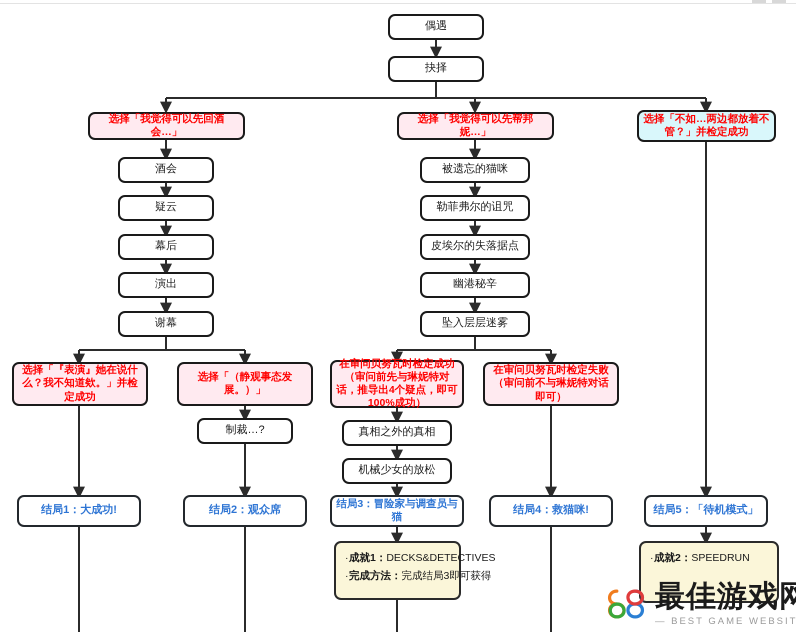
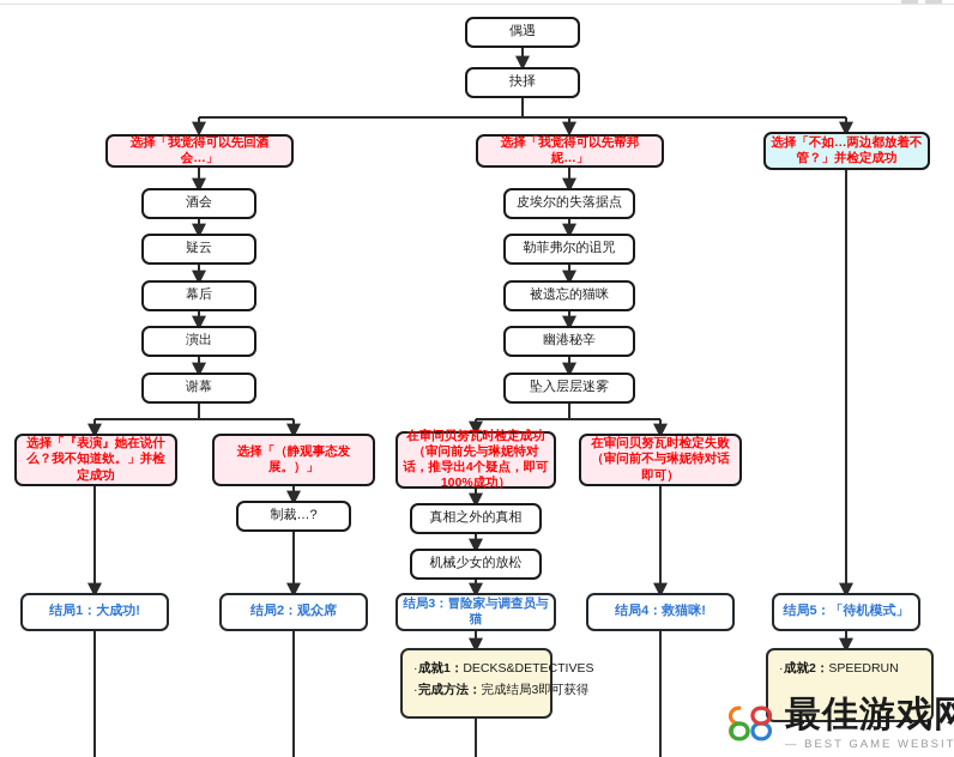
  偶遇
  抉择
  选择「我觉得可以先回酒会…」
  选择「我觉得可以先帮邦妮…」
  选择「不如…两边都放着不管？」并检定成功
  酒会
  疑云
  幕后
  演出
  谢幕
- 被遗忘的猫咪
+ 皮埃尔的失落据点
  勒菲弗尔的诅咒
- 皮埃尔的失落据点
+ 被遗忘的猫咪
  幽港秘辛
  坠入层层迷雾
  选择「『表演』她在说什么？我不知道欸。」并检定成功
  选择「（静观事态发展。）」
  在审问贝努瓦时检定成功（审问前先与琳妮特对话，推导出4个疑点，即可100%成功）
  在审问贝努瓦时检定失败（审问前不与琳妮特对话即可）
  制裁…?
  真相之外的真相
  机械少女的放松
  结局1：大成功!
  结局2：观众席
  结局3：冒险家与调查员与猫
  结局4：救猫咪!
  结局5：「待机模式」
  ·成就1：DECKS&DETECTIVES
  ·完成方法：完成结局3即可获得
  ·成就2：SPEEDRUN
  最佳游戏网
  — BEST GAME WEBSIT
